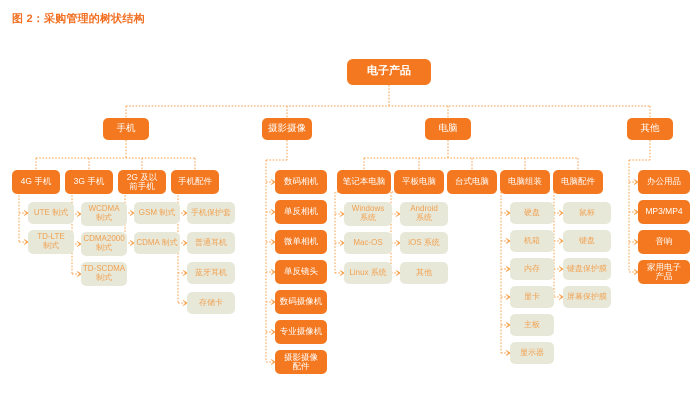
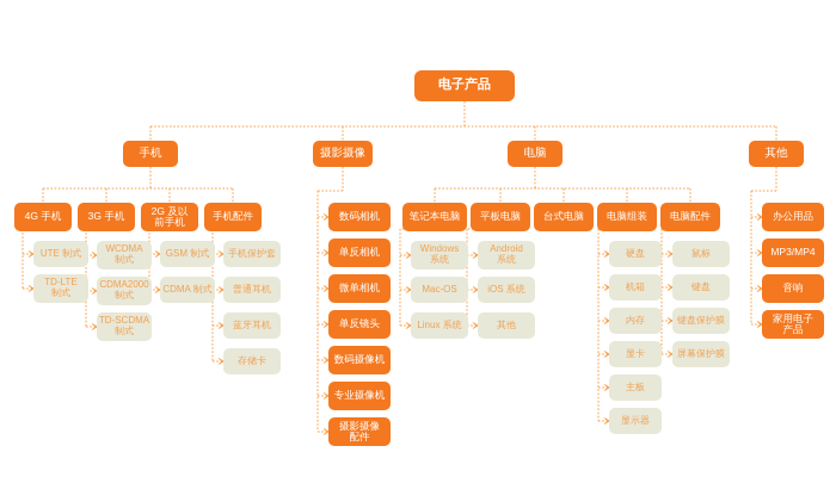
- 图 2：采购管理的树状结构
  电子产品
  手机
  摄影摄像
  电脑
  其他
  4G 手机
  3G 手机
  2G 及以
  前手机
  手机配件
  数码相机
  单反相机
  微单相机
  单反镜头
  数码摄像机
  专业摄像机
  摄影摄像
  配件
  笔记本电脑
  平板电脑
  台式电脑
  电脑组装
  电脑配件
  办公用品
  MP3/MP4
  音响
  家用电子
  产品
  UTE 制式
  TD-LTE
  制式
  WCDMA
  制式
  CDMA2000
  制式
  TD-SCDMA
  制式
  GSM 制式
  CDMA 制式
  手机保护套
  普通耳机
  蓝牙耳机
  存储卡
  Windows
  系统
  Mac-OS
  Linux 系统
  Android
  系统
  iOS 系统
  其他
  硬盘
  机箱
  内存
  显卡
  主板
  显示器
  鼠标
  键盘
  键盘保护膜
  屏幕保护膜
